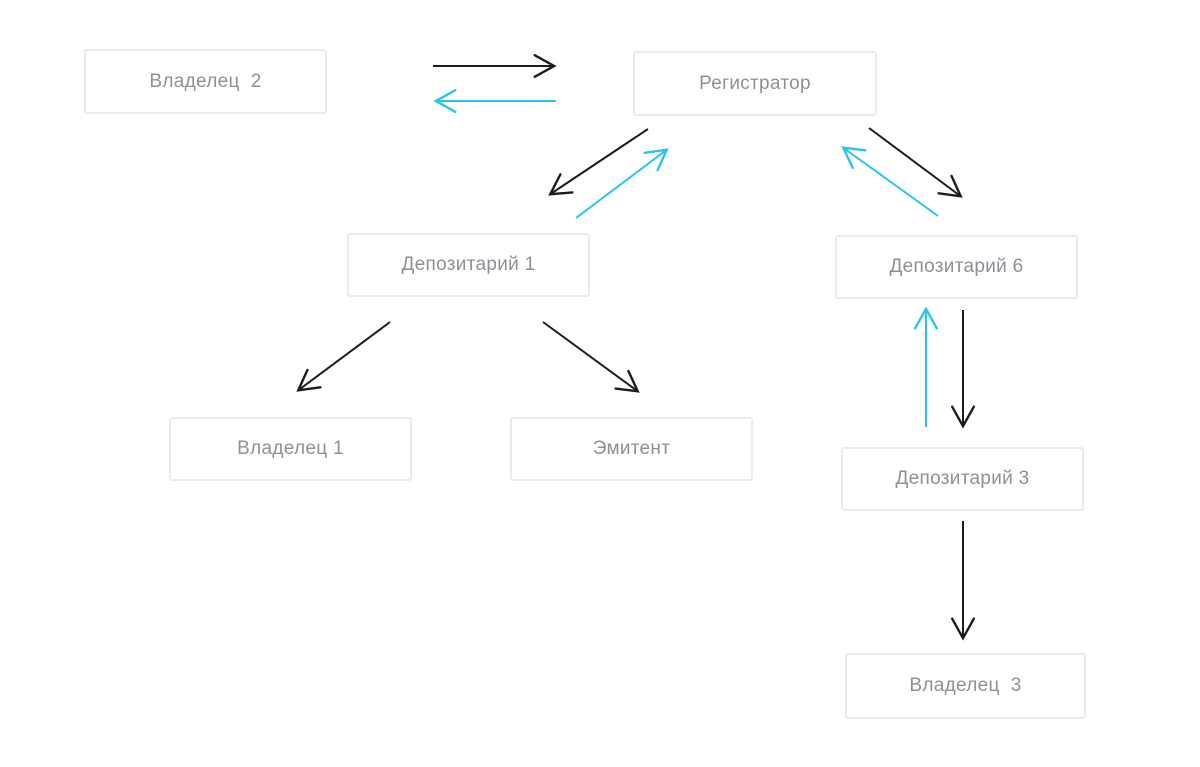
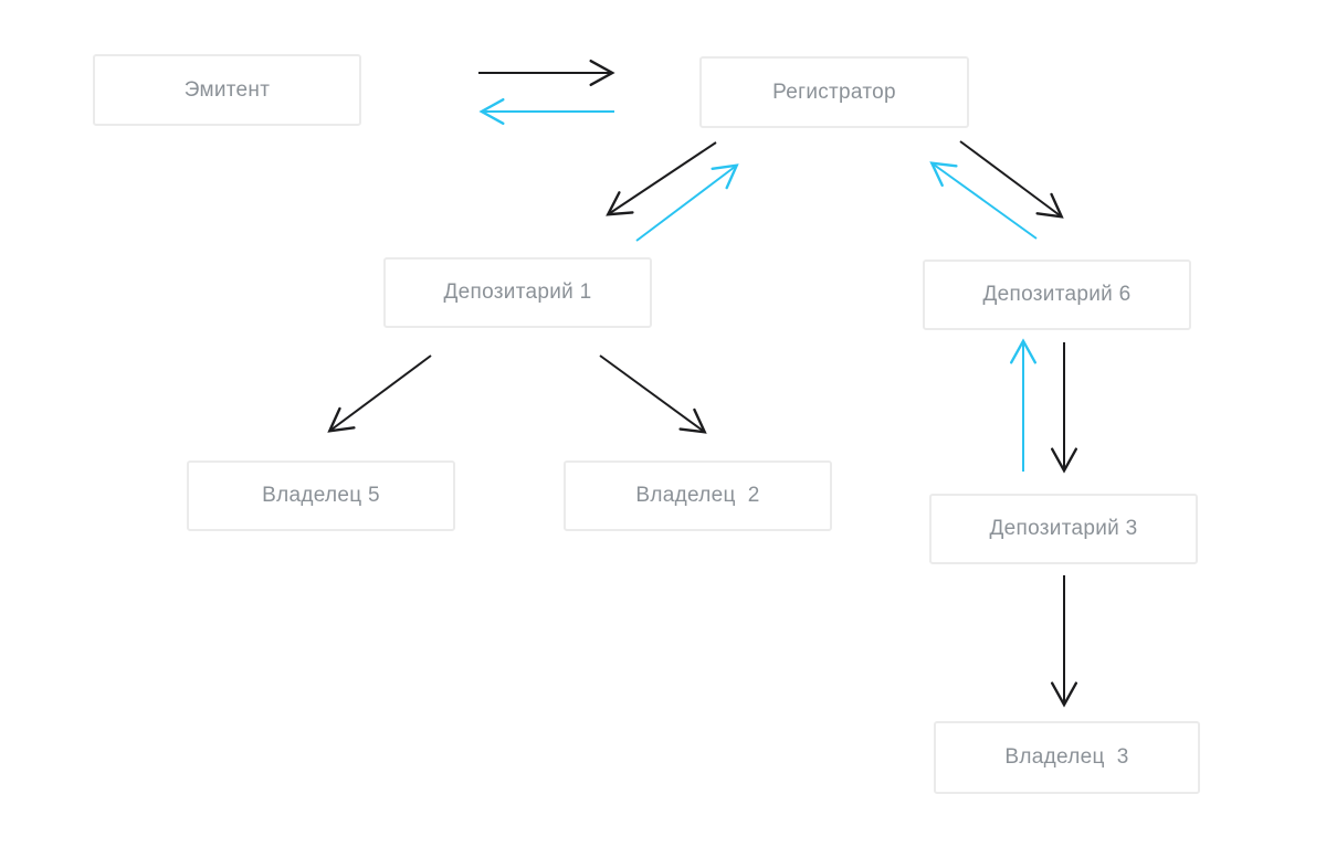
- Владелец 2
+ Эмитент
  Регистратор
  Депозитарий 1
  Депозитарий 6
- Владелец 1
+ Владелец 5
- Эмитент
+ Владелец 2
  Депозитарий 3
  Владелец 3
